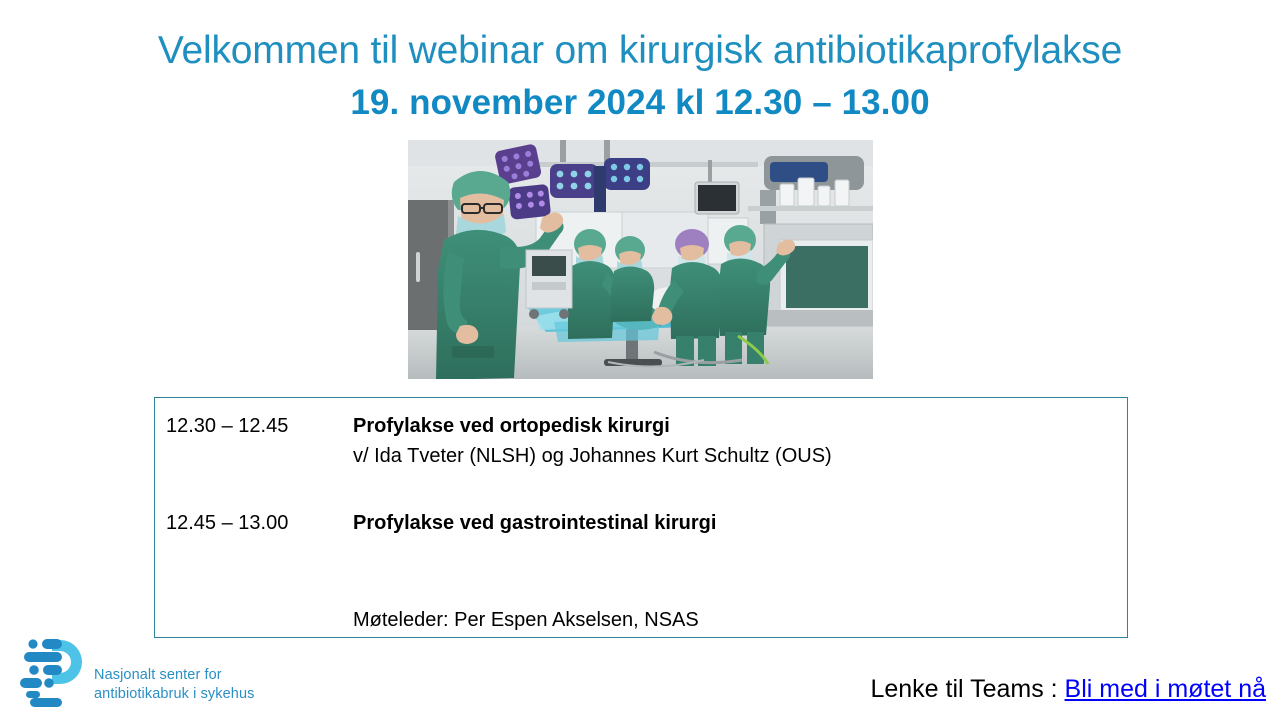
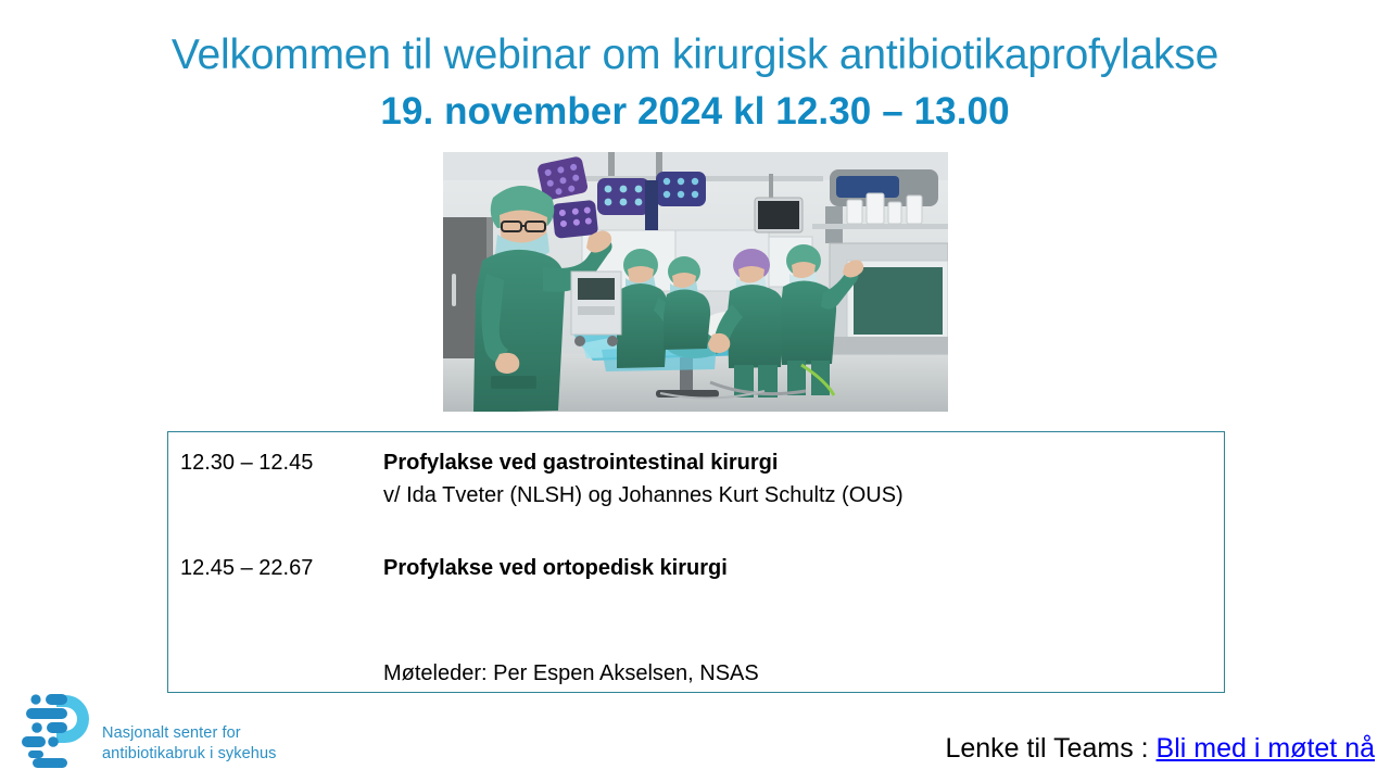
  Velkommen til webinar om kirurgisk antibiotikaprofylakse
  19. november 2024 kl 12.30 – 13.00
  12.30 – 12.45
- Profylakse ved ortopedisk kirurgi
+ Profylakse ved gastrointestinal kirurgi
  v/ Ida Tveter (NLSH) og Johannes Kurt Schultz (OUS)
- 12.45 – 13.00
+ 12.45 – 22.67
- Profylakse ved gastrointestinal kirurgi
+ Profylakse ved ortopedisk kirurgi
  Møteleder: Per Espen Akselsen, NSAS
  Nasjonalt senter for
  antibiotikabruk i sykehus
  Lenke til Teams : Bli med i møtet nå
